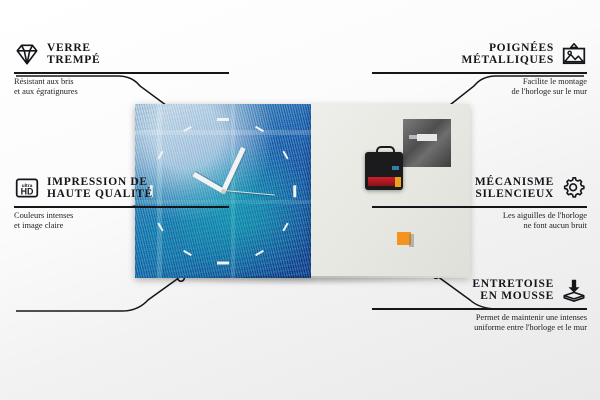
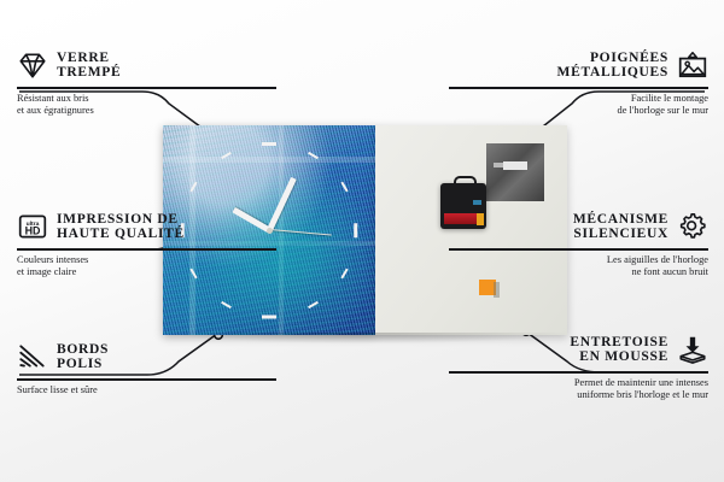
  VERRE
  TREMPÉ
  Résistant aux bris
  et aux égratignures
  HD
  IMPRESSION DE
  HAUTE QUALITÉ
  Couleurs intenses
  et image claire
+ BORDS
+ POLIS
+ Surface lisse et sûre
  POIGNÉES
  MÉTALLIQUES
  Facilite le montage
  de l'horloge sur le mur
  MÉCANISME
  SILENCIEUX
  Les aiguilles de l'horloge
  ne font aucun bruit
  ENTRETOISE
  EN MOUSSE
  Permet de maintenir une intenses
- uniforme entre l'horloge et le mur
+ uniforme bris l'horloge et le mur
